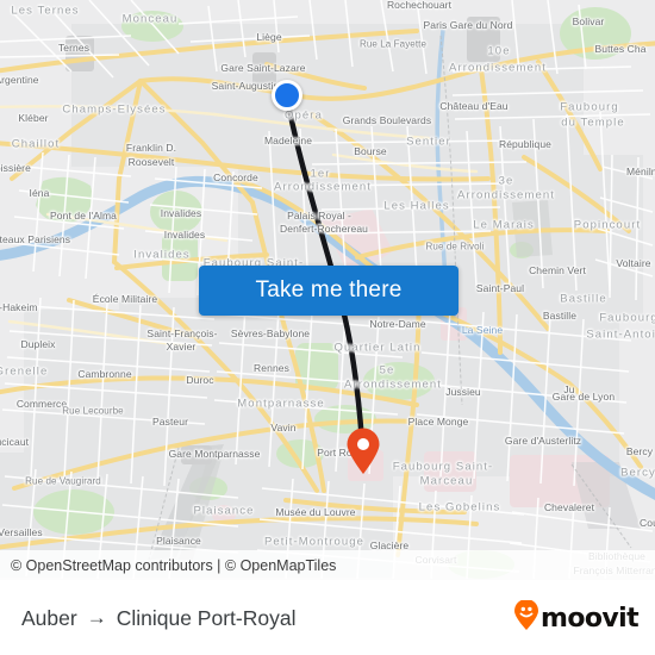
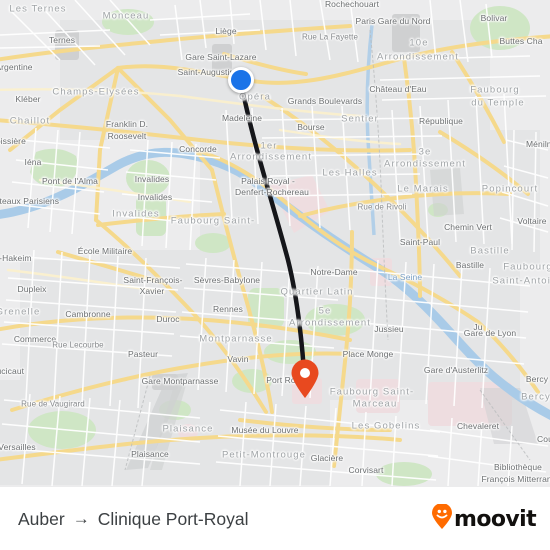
  Les Ternes
  Monceau
  Ternes
  rgentine
  Kléber
  Champs-Elysées
  Chaillot
  Franklin D.
  Roosevelt
  issière
  Iéna
  Pont de l'Alma
  teaux Parisiens
  Invalides
  Invalides
  Invalides
  Concorde
  Madeleine
  Liège
  Gare Saint-Lazare
  Saint-Augusti
  Opéra
  Grands Boulevards
  Bourse
  Sentier
  1er
  Arrondissement
  Palais Royal -
  Denfert-Rochereau
  Les Halles
  Rue de Rivoli
  Faubourg Saint-
  Rue La Fayette
  Rochechouart
  Paris Gare du Nord
  10e
  Arrondissement
  Château d'Eau
  République
  Bolivar
  Buttes Cha
  Faubourg
  du Temple
  3e
  Arrondissement
  Le Marais
  Popincourt
  Ménil
  Chemin Vert
  Voltaire
  Saint-Paul
  Bastille
  Bastille
  Faubour
  Saint-Antoi
  La Seine
  Notre-Dame
  Quartier Latin
  5e
  Arrondissement
  Jussieu
  Place Monge
  Gare de Lyon
  Gare d'Austerlitz
  Bercy
  Bercy
  Sèvres-Babylone
  Rennes
  Montparnasse
  Vavin
  Port Ro
  École Militaire
  -Hakeim
  Dupleix
  renelle
  Commerce
  Cambronne
  Saint-François-
  Xavier
  Duroc
  Pasteur
  Rue Lecourbe
  Rue de Vaugirard
  Versailles
  Gare Montparnasse
  Plaisance
  Plaisance
  Musée du Louvre
  Petit-Montrouge
  Faubourg Saint-
  Marceau
  Les Gobelins
  Chevaleret
  Glacière
  Corvisart
  Bibliothèque
  François Mitterran
  Ju
- Take me there
- © OpenStreetMap contributors | © OpenMapTiles
  Auber
  →
  Clinique Port-Royal
  moovit
